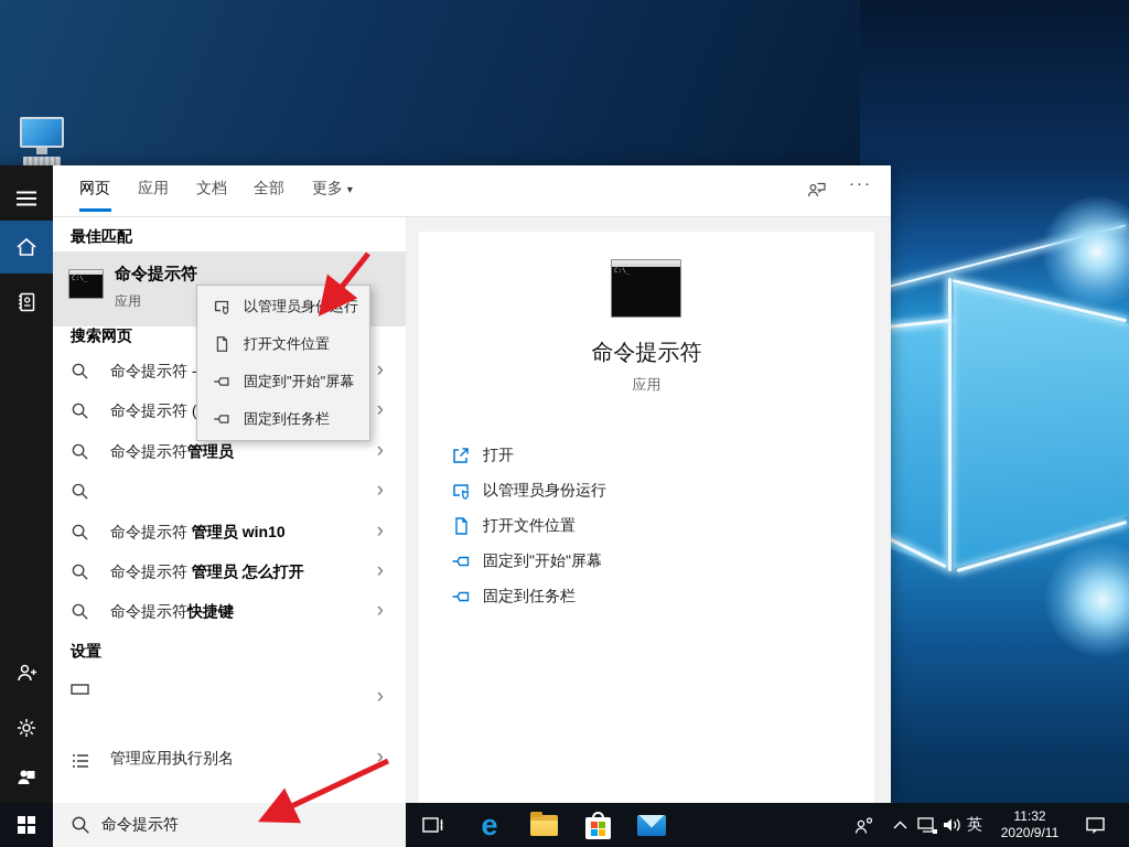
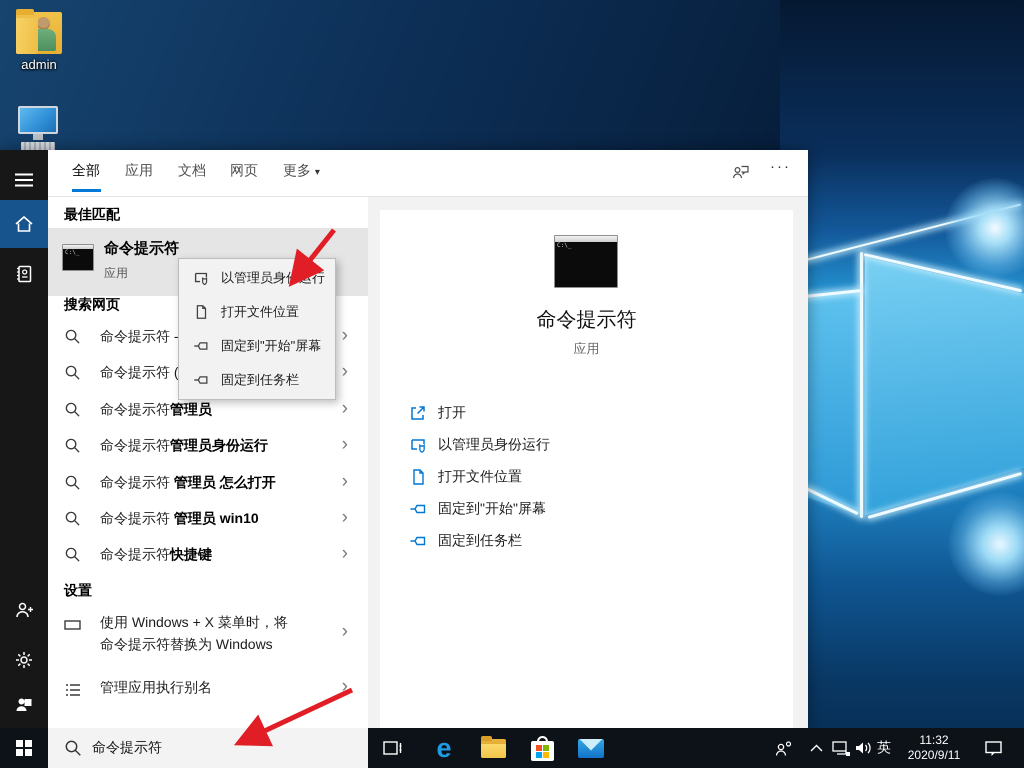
+ admin
- 网页
+ 全部
  应用
  文档
- 全部
+ 网页
  更多 ▾
  ···
  最佳匹配
  命令提示符
  应用
  搜索网页
  命令提示符 -
  ›
  命令提示符 (
  ›
  命令提示符管理员
  ›
+ 命令提示符管理员身份运行
  ›
- 命令提示符 管理员 win10
+ 命令提示符 管理员 怎么打开
  ›
- 命令提示符 管理员 怎么打开
+ 命令提示符 管理员 win10
  ›
  命令提示符快捷键
  ›
  设置
+ 使用 Windows + X 菜单时，将
+ 命令提示符替换为 Windows
  ›
  管理应用执行别名
  ›
  命令提示符
  应用
  打开
  以管理员身份运行
  打开文件位置
  固定到"开始"屏幕
  固定到任务栏
  以管理员身份运行
  打开文件位置
  固定到"开始"屏幕
  固定到任务栏
  命令提示符
  e
  英
  11:32
  2020/9/11
